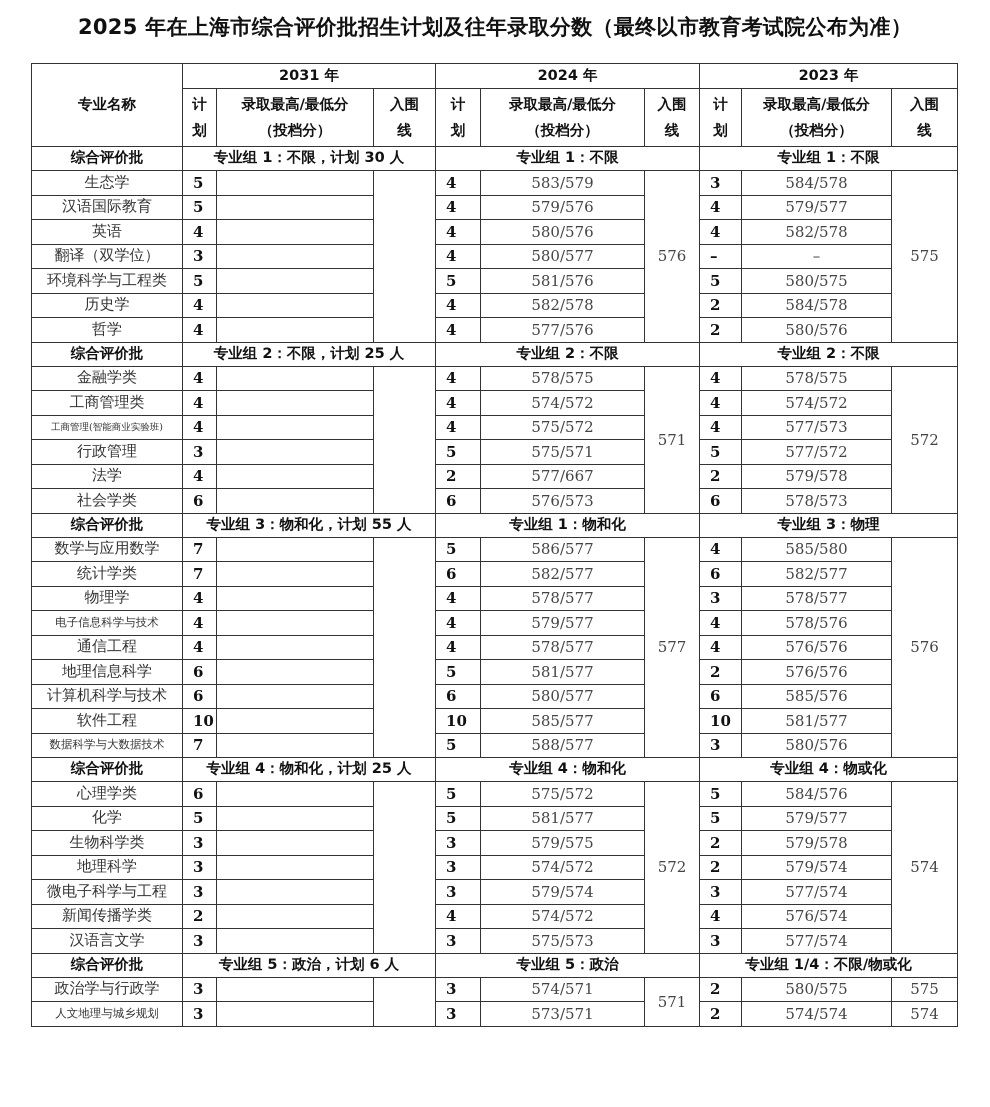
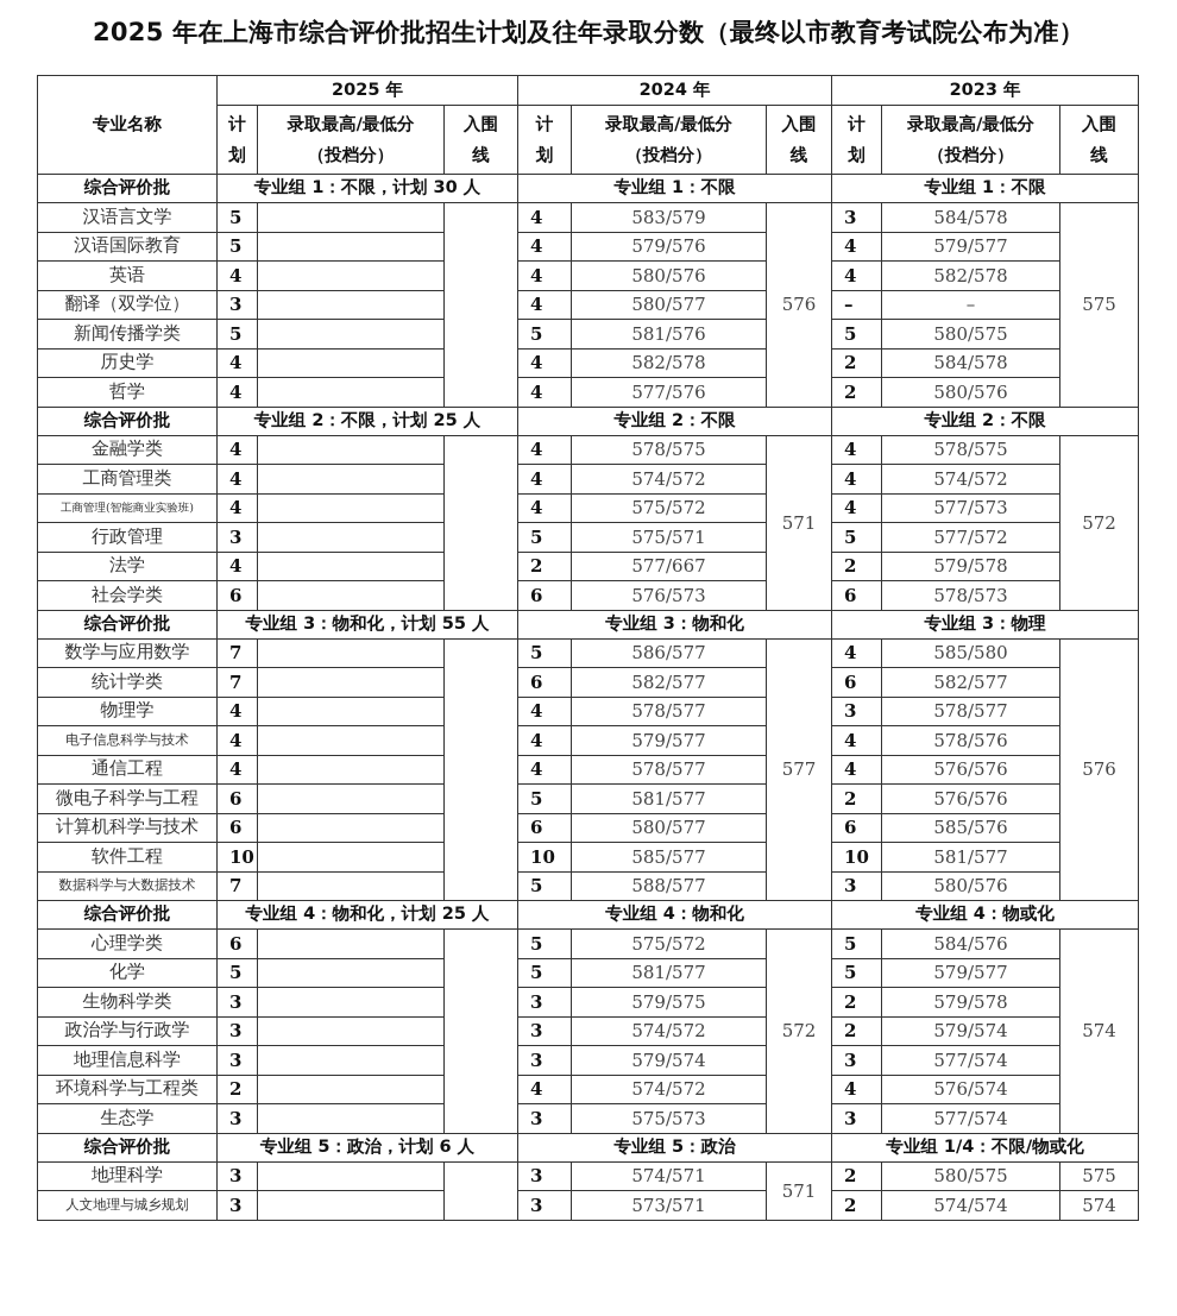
  2025 年在上海市综合评价批招生计划及往年录取分数（最终以市教育考试院公布为准）
- 专业名称	2031 年	2024 年	2023 年
+ 专业名称	2025 年	2024 年	2023 年
  计划	录取最高/最低分（投档分）	入围线	计划	录取最高/最低分（投档分）	入围线	计划	录取最高/最低分（投档分）	入围线
  综合评价批	专业组 1：不限，计划 30 人	专业组 1：不限	专业组 1：不限
- 生态学	5			4	583/579	576	3	584/578	575
+ 汉语言文学	5			4	583/579	576	3	584/578	575
  汉语国际教育	5		4	579/576	4	579/577
  英语	4		4	580/576	4	582/578
  翻译（双学位）	3		4	580/577	–	–
- 环境科学与工程类	5		5	581/576	5	580/575
+ 新闻传播学类	5		5	581/576	5	580/575
  历史学	4		4	582/578	2	584/578
  哲学	4		4	577/576	2	580/576
  综合评价批	专业组 2：不限，计划 25 人	专业组 2：不限	专业组 2：不限
  金融学类	4			4	578/575	571	4	578/575	572
  工商管理类	4		4	574/572	4	574/572
  工商管理(智能商业实验班)	4		4	575/572	4	577/573
  行政管理	3		5	575/571	5	577/572
  法学	4		2	577/667	2	579/578
  社会学类	6		6	576/573	6	578/573
- 综合评价批	专业组 3：物和化，计划 55 人	专业组 1：物和化	专业组 3：物理
+ 综合评价批	专业组 3：物和化，计划 55 人	专业组 3：物和化	专业组 3：物理
  数学与应用数学	7			5	586/577	577	4	585/580	576
  统计学类	7		6	582/577	6	582/577
  物理学	4		4	578/577	3	578/577
  电子信息科学与技术	4		4	579/577	4	578/576
  通信工程	4		4	578/577	4	576/576
- 地理信息科学	6		5	581/577	2	576/576
+ 微电子科学与工程	6		5	581/577	2	576/576
  计算机科学与技术	6		6	580/577	6	585/576
  软件工程	10		10	585/577	10	581/577
  数据科学与大数据技术	7		5	588/577	3	580/576
  综合评价批	专业组 4：物和化，计划 25 人	专业组 4：物和化	专业组 4：物或化
  心理学类	6			5	575/572	572	5	584/576	574
  化学	5		5	581/577	5	579/577
  生物科学类	3		3	579/575	2	579/578
- 地理科学	3		3	574/572	2	579/574
+ 政治学与行政学	3		3	574/572	2	579/574
- 微电子科学与工程	3		3	579/574	3	577/574
+ 地理信息科学	3		3	579/574	3	577/574
- 新闻传播学类	2		4	574/572	4	576/574
+ 环境科学与工程类	2		4	574/572	4	576/574
- 汉语言文学	3		3	575/573	3	577/574
+ 生态学	3		3	575/573	3	577/574
  综合评价批	专业组 5：政治，计划 6 人	专业组 5：政治	专业组 1/4：不限/物或化
- 政治学与行政学	3			3	574/571	571	2	580/575	575
+ 地理科学	3			3	574/571	571	2	580/575	575
  人文地理与城乡规划	3		3	573/571	2	574/574	574
